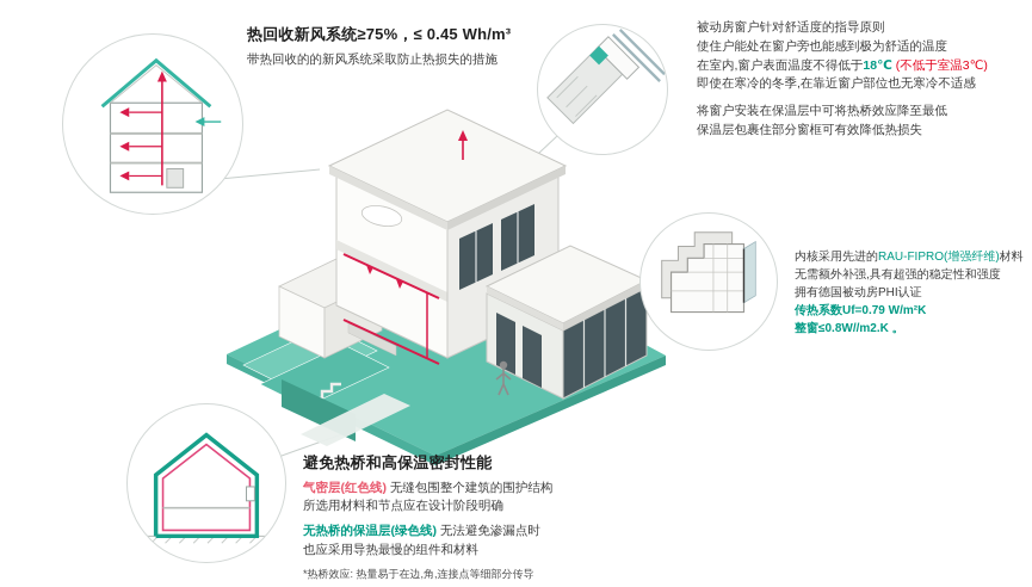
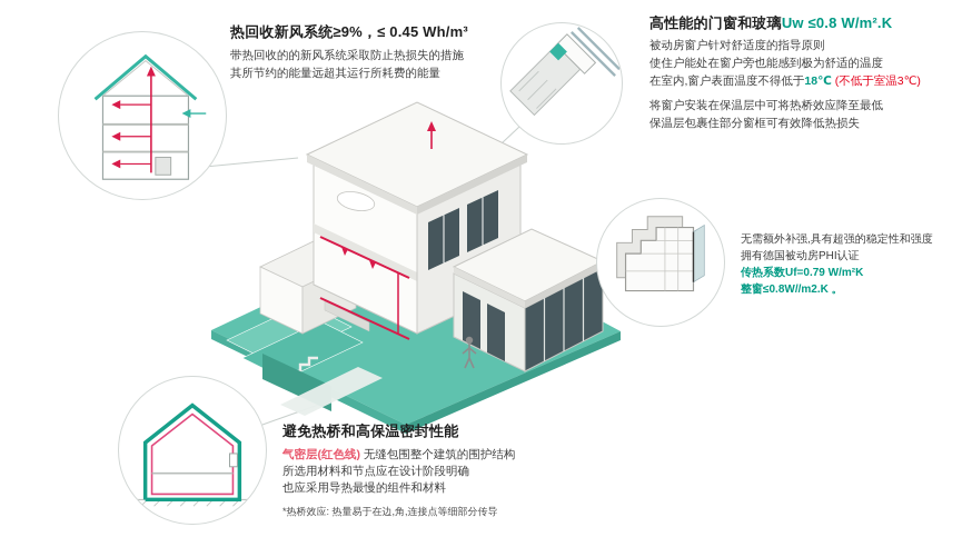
- 热回收新风系统≥75%，≤ 0.45 Wh/m³
+ 热回收新风系统≥9%，≤ 0.45 Wh/m³
  带热回收的的新风系统采取防止热损失的措施
+ 其所节约的能量远超其运行所耗费的能量
+ 高性能的门窗和玻璃Uw ≤0.8 W/m².K
  被动房窗户针对舒适度的指导原则
  使住户能处在窗户旁也能感到极为舒适的温度
  在室内,窗户表面温度不得低于18℃ (不低于室温3℃)
- 即使在寒冷的冬季,在靠近窗户部位也无寒冷不适感
  将窗户安装在保温层中可将热桥效应降至最低
  保温层包裹住部分窗框可有效降低热损失
- 内核采用先进的RAU-FIPRO(增强纤维)材料
  无需额外补强,具有超强的稳定性和强度
  拥有德国被动房PHI认证
  传热系数Uf=0.79 W/m²K
  整窗≤0.8W//m2.K 。
  避免热桥和高保温密封性能
  气密层(红色线) 无缝包围整个建筑的围护结构
  所选用材料和节点应在设计阶段明确
- 无热桥的保温层(绿色线) 无法避免渗漏点时
  也应采用导热最慢的组件和材料
  *热桥效应: 热量易于在边,角,连接点等细部分传导
